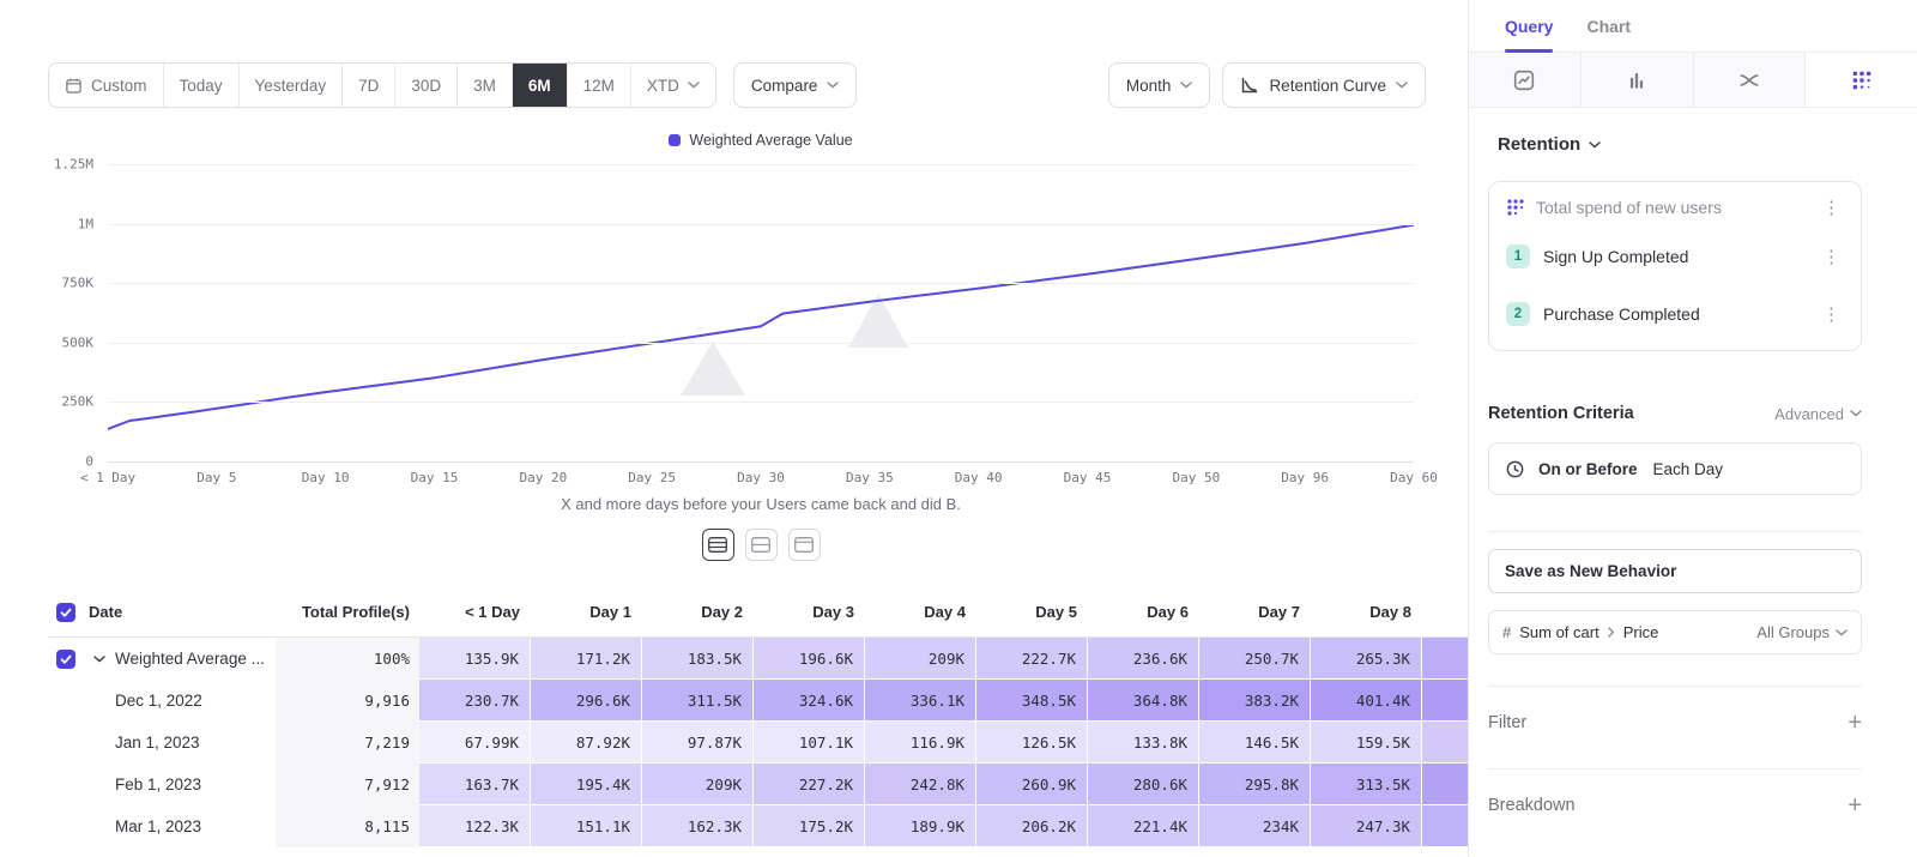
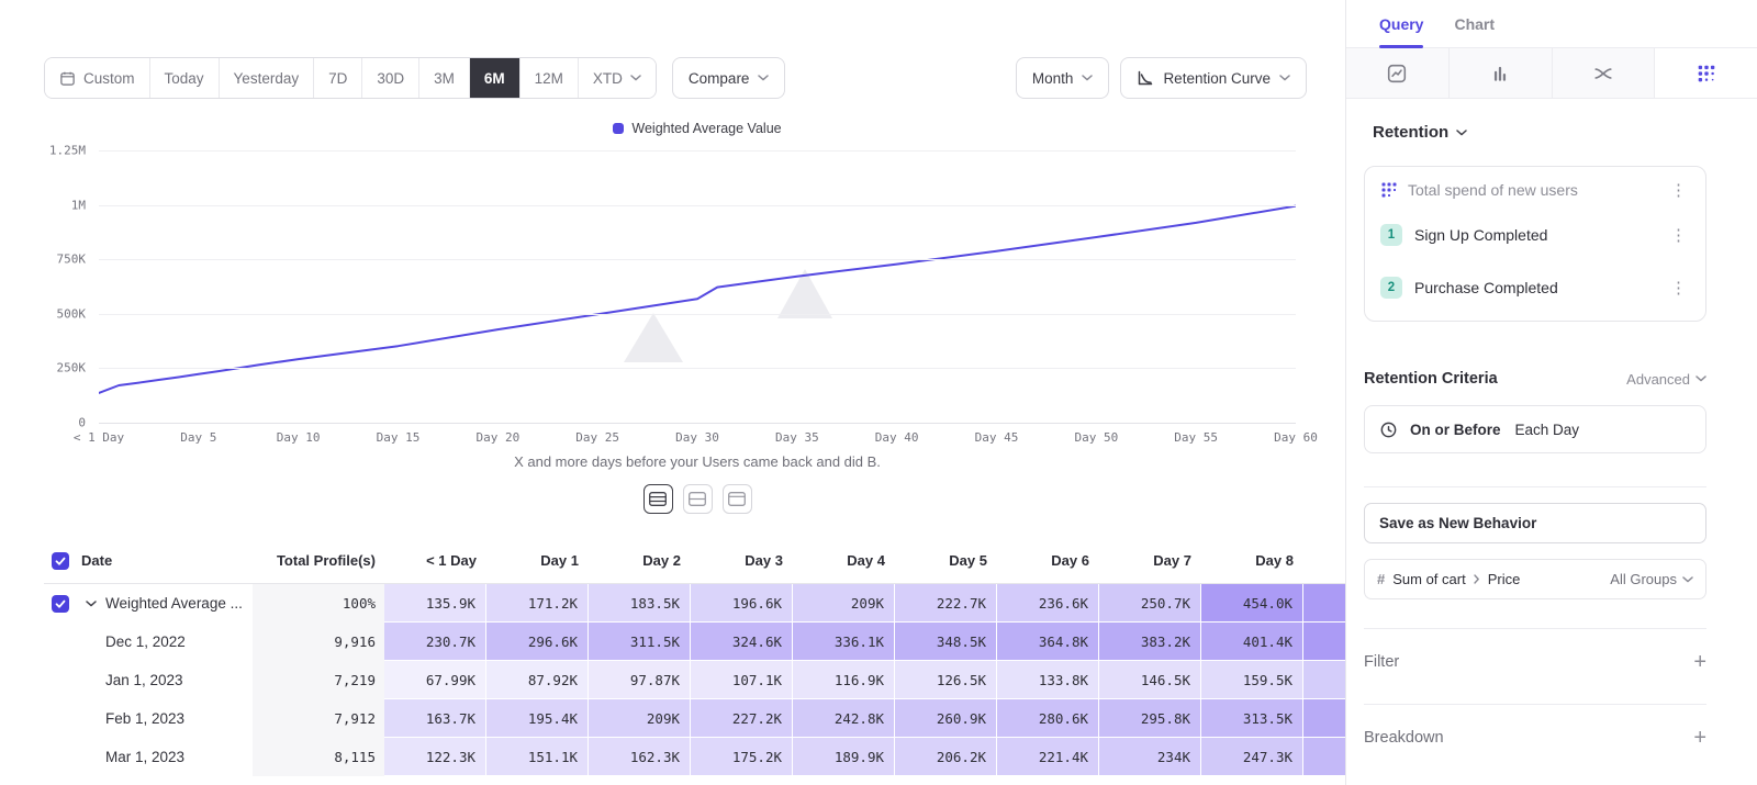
  Custom
  Today
  Yesterday
  7D
  30D
  3M
  6M
  12M
  XTD
  Compare
  Month
  Retention Curve
  Weighted Average Value
  1.25M
  1M
  750K
  500K
  250K
  0
  < 1 Day
  Day 5
  Day 10
  Day 15
  Day 20
  Day 25
  Day 30
  Day 35
  Day 40
  Day 45
  Day 50
- Day 96
+ Day 55
  Day 60
  X and more days before your Users came back and did B.
  Date
  Total Profile(s)
  < 1 Day
  Day 1
  Day 2
  Day 3
  Day 4
  Day 5
  Day 6
  Day 7
  Day 8
  Weighted Average ...
  100%
  135.9K
  171.2K
  183.5K
  196.6K
  209K
  222.7K
  236.6K
  250.7K
- 265.3K
+ 454.0K
  Dec 1, 2022
  9,916
  230.7K
  296.6K
  311.5K
  324.6K
  336.1K
  348.5K
  364.8K
  383.2K
  401.4K
  Jan 1, 2023
  7,219
  67.99K
  87.92K
  97.87K
  107.1K
  116.9K
  126.5K
  133.8K
  146.5K
  159.5K
  Feb 1, 2023
  7,912
  163.7K
  195.4K
  209K
  227.2K
  242.8K
  260.9K
  280.6K
  295.8K
  313.5K
  Mar 1, 2023
  8,115
  122.3K
  151.1K
  162.3K
  175.2K
  189.9K
  206.2K
  221.4K
  234K
  247.3K
  Query
  Chart
  Retention
  Total spend of new users
  ⋮
  1
  Sign Up Completed
  ⋮
  2
  Purchase Completed
  ⋮
  Retention Criteria
  Advanced
  On or Before
  Each Day
  Save as New Behavior
  #
  Sum of cart
  Price
  All Groups
  Filter
  +
  Breakdown
  +
